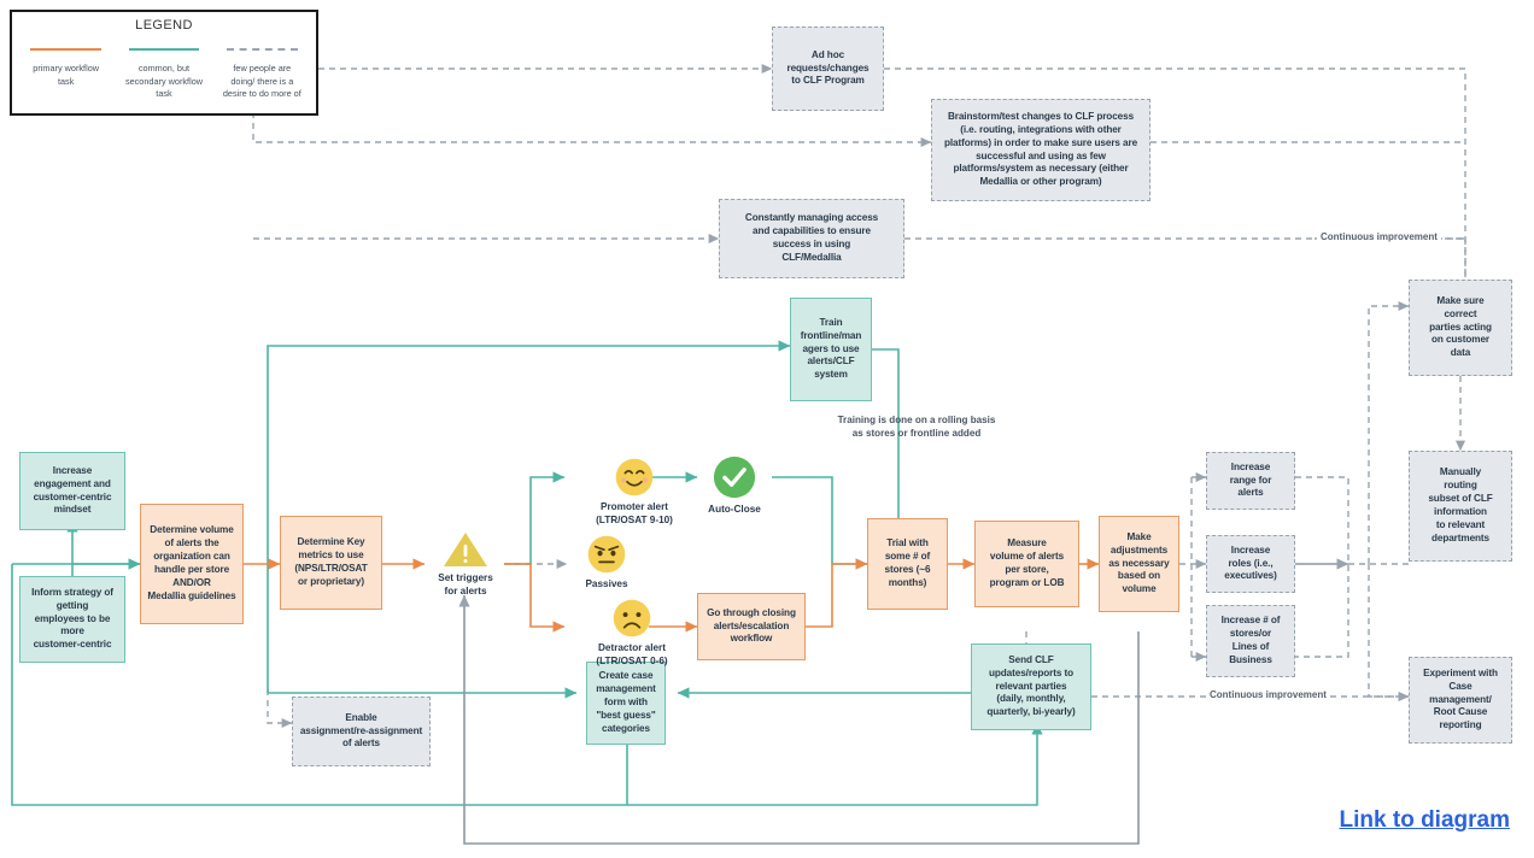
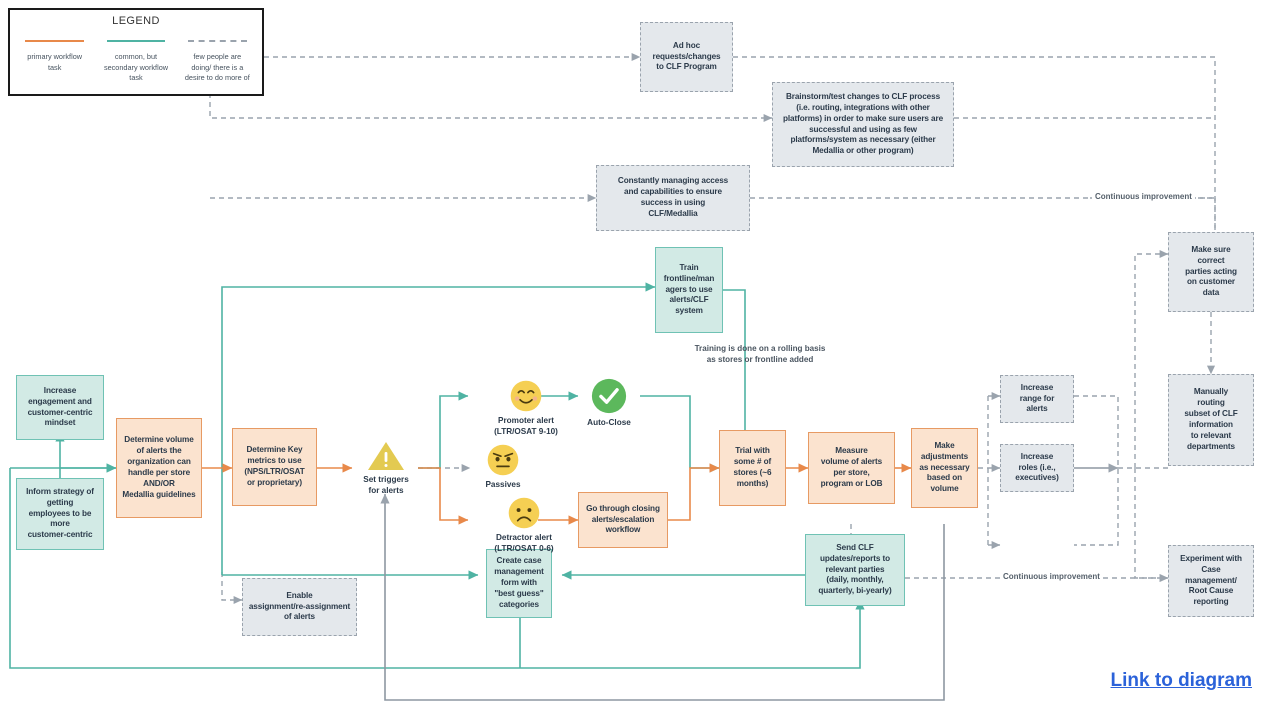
  LEGEND
  primary workflow
  task
  common, but
  secondary workflow
  task
  few people are
  doing/ there is a
  desire to do more of
  Ad hoc
  requests/changes
  to CLF Program
  Brainstorm/test changes to CLF process
  (i.e. routing, integrations with other
  platforms) in order to make sure users are
  successful and using as few
  platforms/system as necessary (either
  Medallia or other program)
  Constantly managing access
  and capabilities to ensure
  success in using
  CLF/Medallia
  Make sure
  correct
  parties acting
  on customer
  data
  Manually
  routing
  subset of CLF
  information
  to relevant
  departments
  Train
  frontline/man
  agers to use
  alerts/CLF
  system
  Increase
  engagement and
  customer-centric
  mindset
  Inform strategy of
  getting
  employees to be
  more
  customer-centric
  Determine volume
  of alerts the
  organization can
  handle per store
  AND/OR
  Medallia guidelines
  Determine Key
  metrics to use
  (NPS/LTR/OSAT
  or proprietary)
  Go through closing
  alerts/escalation
  workflow
  Trial with
  some # of
  stores (~6
  months)
  Measure
  volume of alerts
  per store,
  program or LOB
  Make
  adjustments
  as necessary
  based on
  volume
  Increase
  range for
  alerts
  Increase
  roles (i.e.,
  executives)
- Increase # of
- stores/or
- Lines of
- Business
  Create case
  management
  form with
  "best guess"
  categories
  Send CLF
  updates/reports to
  relevant parties
  (daily, monthly,
  quarterly, bi-yearly)
  Enable
  assignment/re-assignment
  of alerts
  Experiment with
  Case
  management/
  Root Cause
  reporting
  Set triggers
  for alerts
  Promoter alert
  (LTR/OSAT 9-10)
  Passives
  Detractor alert
  (LTR/OSAT 0-6)
  Auto-Close
  Training is done on a rolling basis
  as stores or frontline added
  Continuous improvement
  Continuous improvement
  Link to diagram
